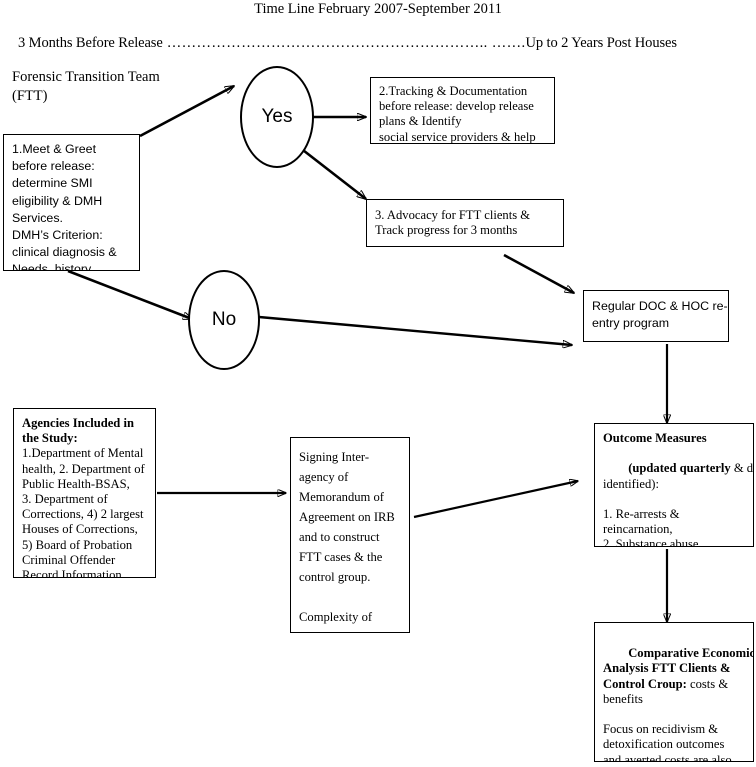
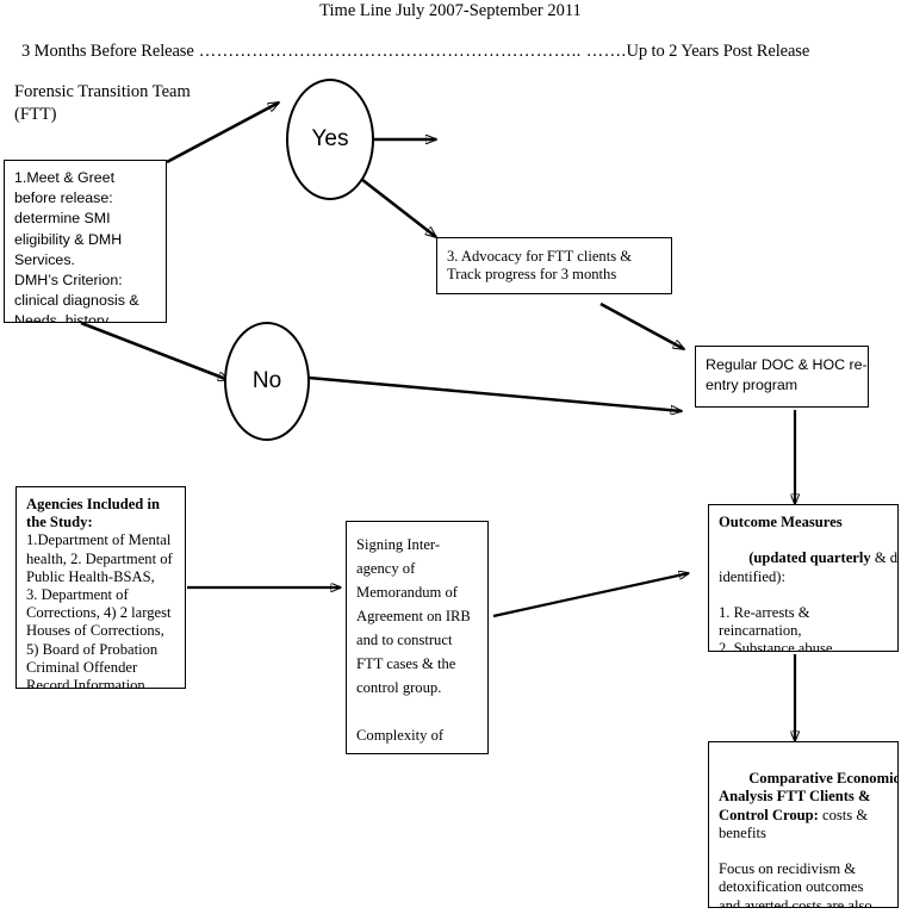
- Time Line February 2007-September 2011
+ Time Line July 2007-September 2011
- 3 Months Before Release ……………………………………………………….. …….Up to 2 Years Post Houses
+ 3 Months Before Release ……………………………………………………….. …….Up to 2 Years Post Release
  Forensic Transition Team
  (FTT)
  Yes
  No
  1.Meet & Greet
  before release:
  determine SMI
  eligibility & DMH
  Services.
  DMH’s Criterion:
  clinical diagnosis &
  Needs, history
- 2.Tracking & Documentation
- before release: develop release
- plans & Identify
- social service providers & help
  3. Advocacy for FTT clients &
  Track progress for 3 months
  Regular DOC & HOC re-
  entry program
  Agencies Included in
  the Study:
  1.Department of Mental
  health, 2. Department of
  Public Health-BSAS,
  3. Department of
  Corrections, 4) 2 largest
  Houses of Corrections,
  5) Board of Probation
  Criminal Offender
  Record Information
  Signing Inter-
  agency of
  Memorandum of
  Agreement on IRB
  and to construct
  FTT cases & the
  control group.
  Complexity of
  Outcome Measures
  (updated quarterly & d
  identified):
  1. Re-arrests &
  reincarnation,
  2. Substance abuse
  Comparative Economic
  Analysis FTT Clients &
  Control Croup: costs &
  benefits
  Focus on recidivism &
  detoxification outcomes
  and averted costs are also
